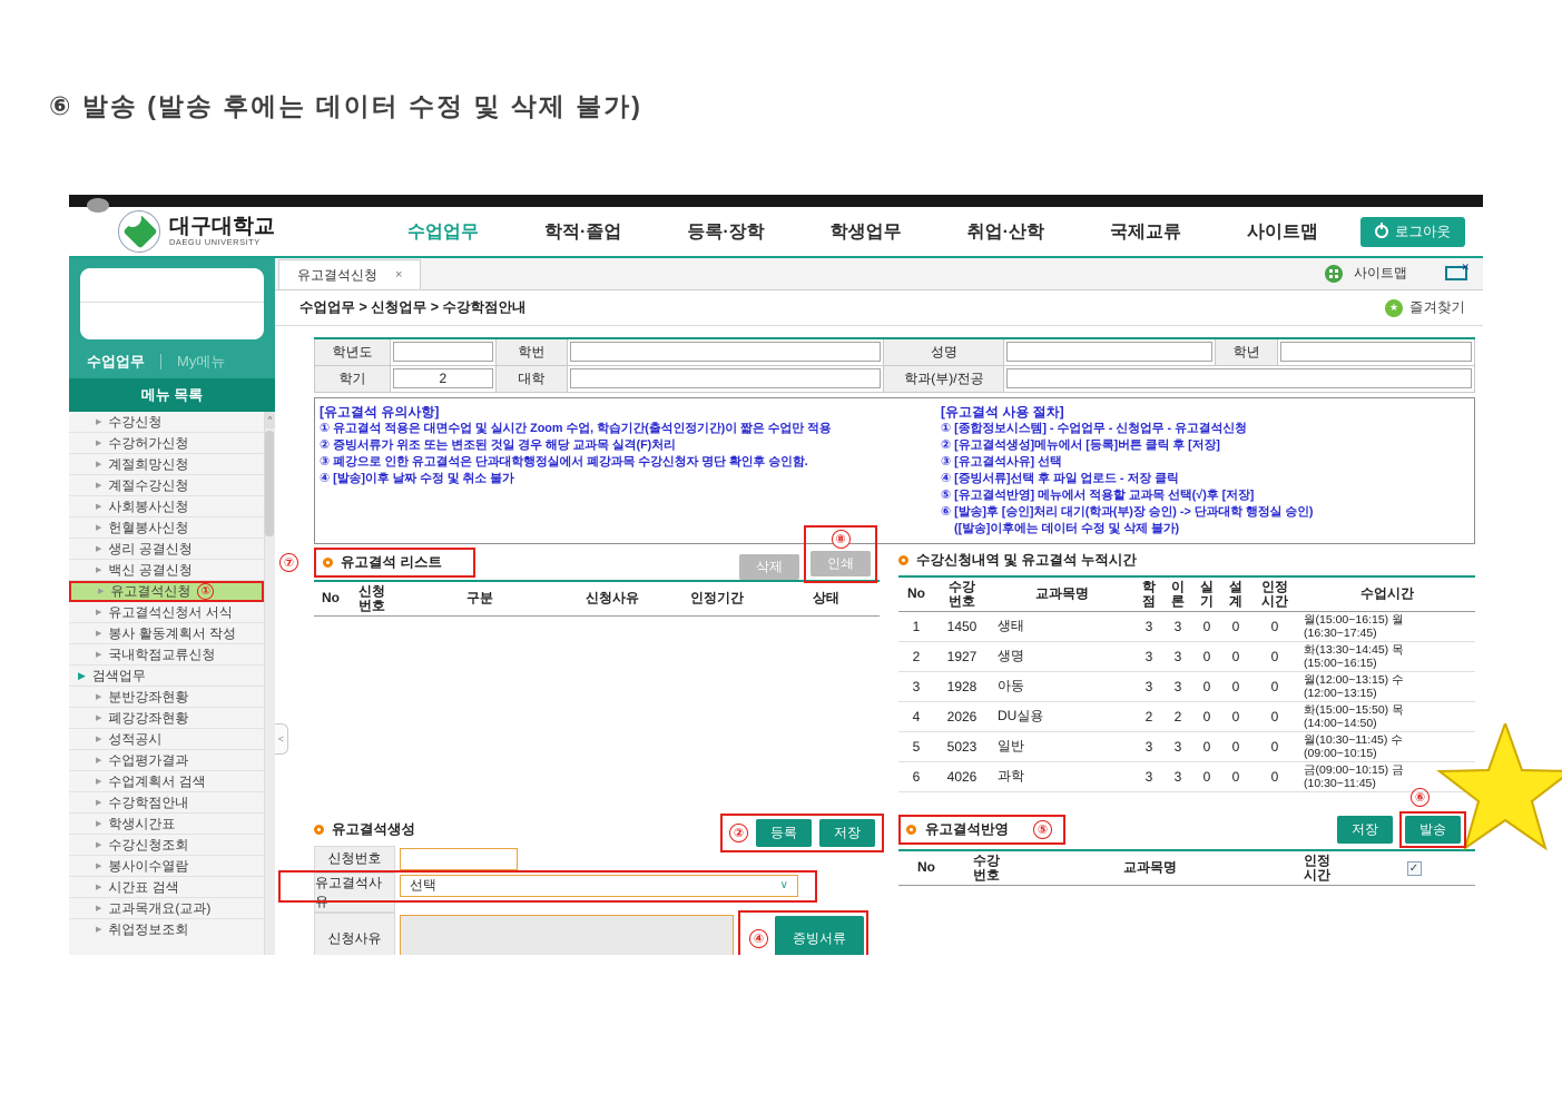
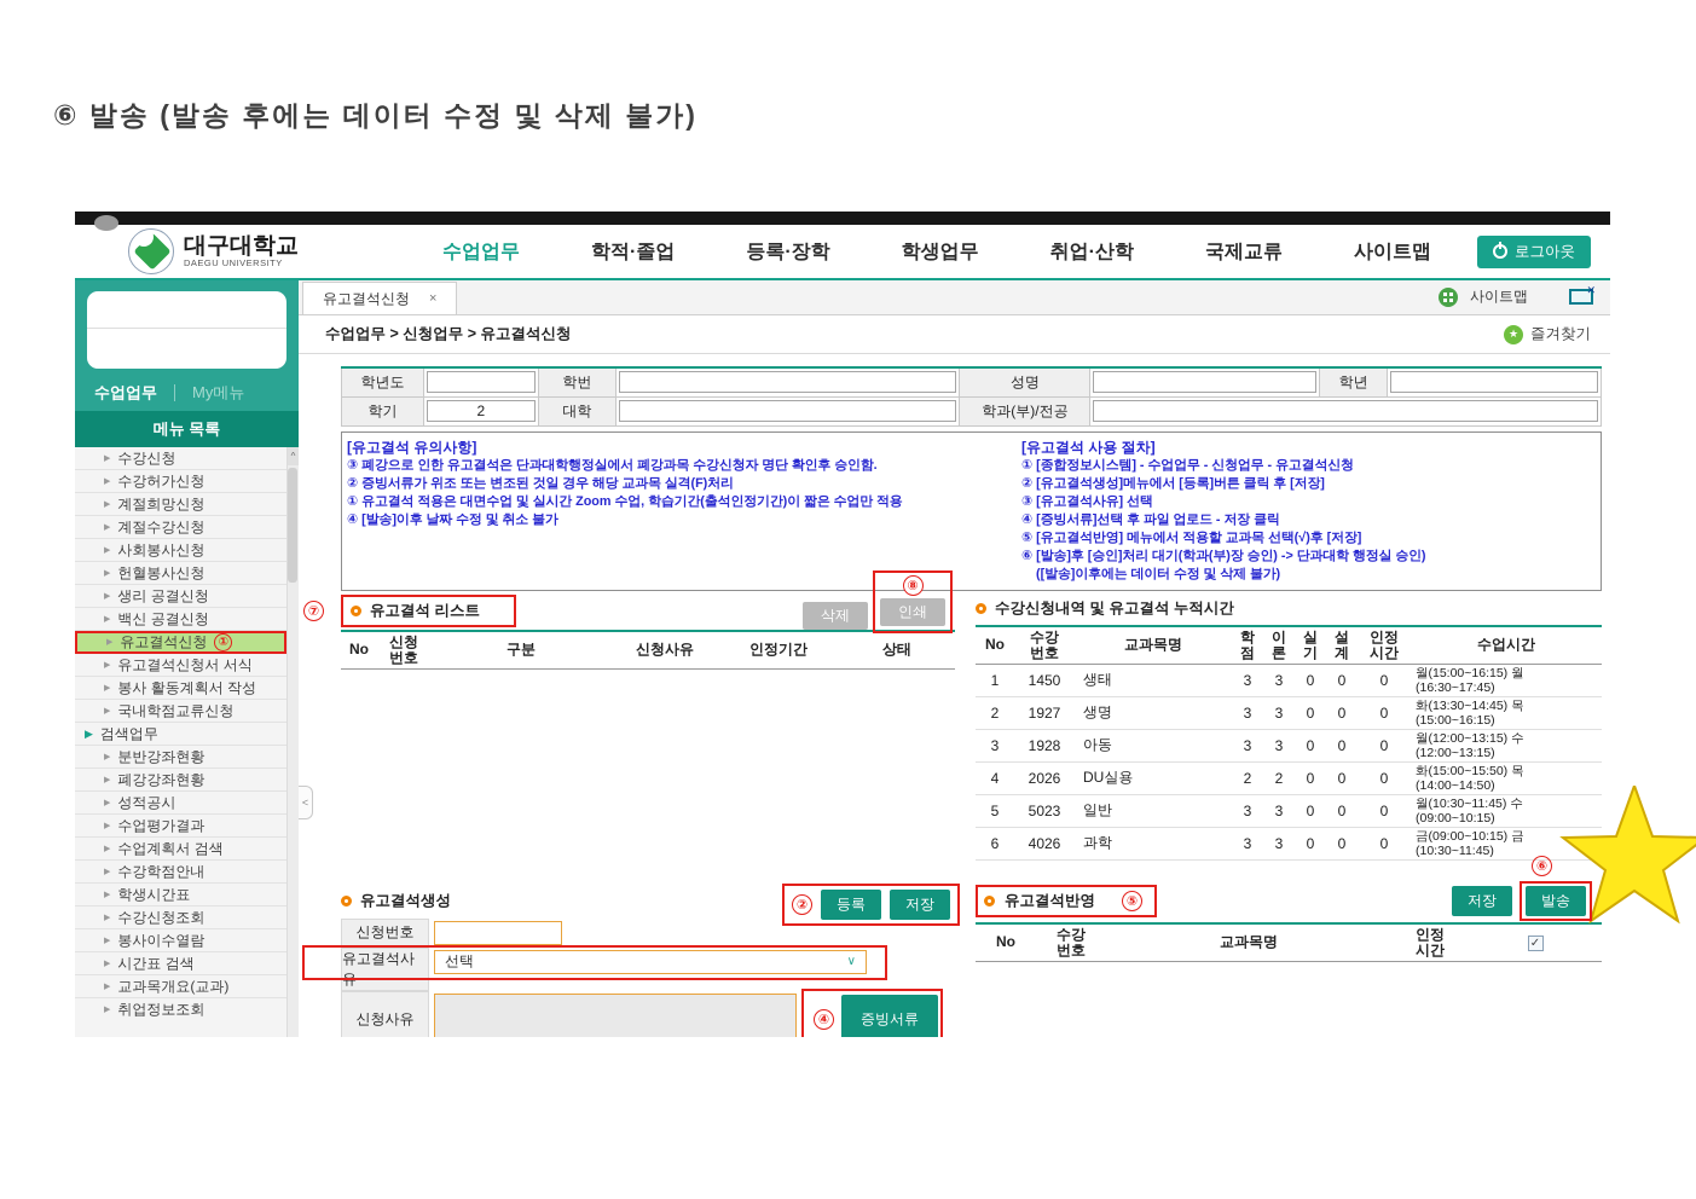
  ⑥ 발송 (발송 후에는 데이터 수정 및 삭제 불가)
  대구대학교
  DAEGU UNIVERSITY
  수업업무
  학적·졸업
  등록·장학
  학생업무
  취업·산학
  국제교류
  사이트맵
  로그아웃
  수업업무
  My메뉴
  메뉴 목록
  수강신청
  수강허가신청
  계절희망신청
  계절수강신청
  사회봉사신청
  헌혈봉사신청
  생리 공결신청
  백신 공결신청
  유고결석신청
  ①
  유고결석신청서 서식
  봉사 활동계획서 작성
  국내학점교류신청
  ▶
  검색업무
  분반강좌현황
  폐강강좌현황
  성적공시
  수업평가결과
  수업계획서 검색
  수강학점안내
  학생시간표
  수강신청조회
  봉사이수열람
  시간표 검색
  교과목개요(교과)
  취업정보조회
  ^
  <
  유고결석신청
  ×
  사이트맵
- 수업업무 > 신청업무 > 수강학점안내
+ 수업업무 > 신청업무 > 유고결석신청
  ★
  즐겨찾기
  학년도		학번		성명		학년
  학기	2	대학		학과(부)/전공
  [유고결석 유의사항]
- ① 유고결석 적용은 대면수업 및 실시간 Zoom 수업, 학습기간(출석인정기간)이 짧은 수업만 적용
+ ③ 폐강으로 인한 유고결석은 단과대학행정실에서 폐강과목 수강신청자 명단 확인후 승인함.
  ② 증빙서류가 위조 또는 변조된 것일 경우 해당 교과목 실격(F)처리
- ③ 폐강으로 인한 유고결석은 단과대학행정실에서 폐강과목 수강신청자 명단 확인후 승인함.
+ ① 유고결석 적용은 대면수업 및 실시간 Zoom 수업, 학습기간(출석인정기간)이 짧은 수업만 적용
  ④ [발송]이후 날짜 수정 및 취소 불가
  [유고결석 사용 절차]
  ① [종합정보시스템] - 수업업무 - 신청업무 - 유고결석신청
  ② [유고결석생성]메뉴에서 [등록]버튼 클릭 후 [저장]
  ③ [유고결석사유] 선택
  ④ [증빙서류]선택 후 파일 업로드 - 저장 클릭
  ⑤ [유고결석반영] 메뉴에서 적용할 교과목 선택(√)후 [저장]
  ⑥ [발송]후 [승인]처리 대기(학과(부)장 승인) -> 단과대학 행정실 승인)
  ([발송]이후에는 데이터 수정 및 삭제 불가)
  ⑦
  유고결석 리스트
  삭제
  ⑧
  인쇄
  	No	신청 번호	구분	신청사유	인정기간	상태
  수강신청내역 및 유고결석 누적시간
  	No	수강 번호	교과목명	학 점	이 론	실 기	설 계	인정 시간	수업시간
  1	1450	생태	3	3	0	0	0	월(15:00~16:15) 월(16:30~17:45)
  2	1927	생명	3	3	0	0	0	화(13:30~14:45) 목(15:00~16:15)
  3	1928	아동	3	3	0	0	0	월(12:00~13:15) 수(12:00~13:15)
  4	2026	DU실용	2	2	0	0	0	화(15:00~15:50) 목(14:00~14:50)
  5	5023	일반	3	3	0	0	0	월(10:30~11:45) 수(09:00~10:15)
  6	4026	과학	3	3	0	0	0	금(09:00~10:15) 금(10:30~11:45)
  유고결석생성
  ②
  등록
  저장
  신청번호
  유고결석사유
  선택
  ∨
  신청사유
  ④
  증빙서류
  유고결석반영
  ⑤
  저장
  ⑥
  발송
  	No	수강 번호	교과목명	인정 시간	✓
